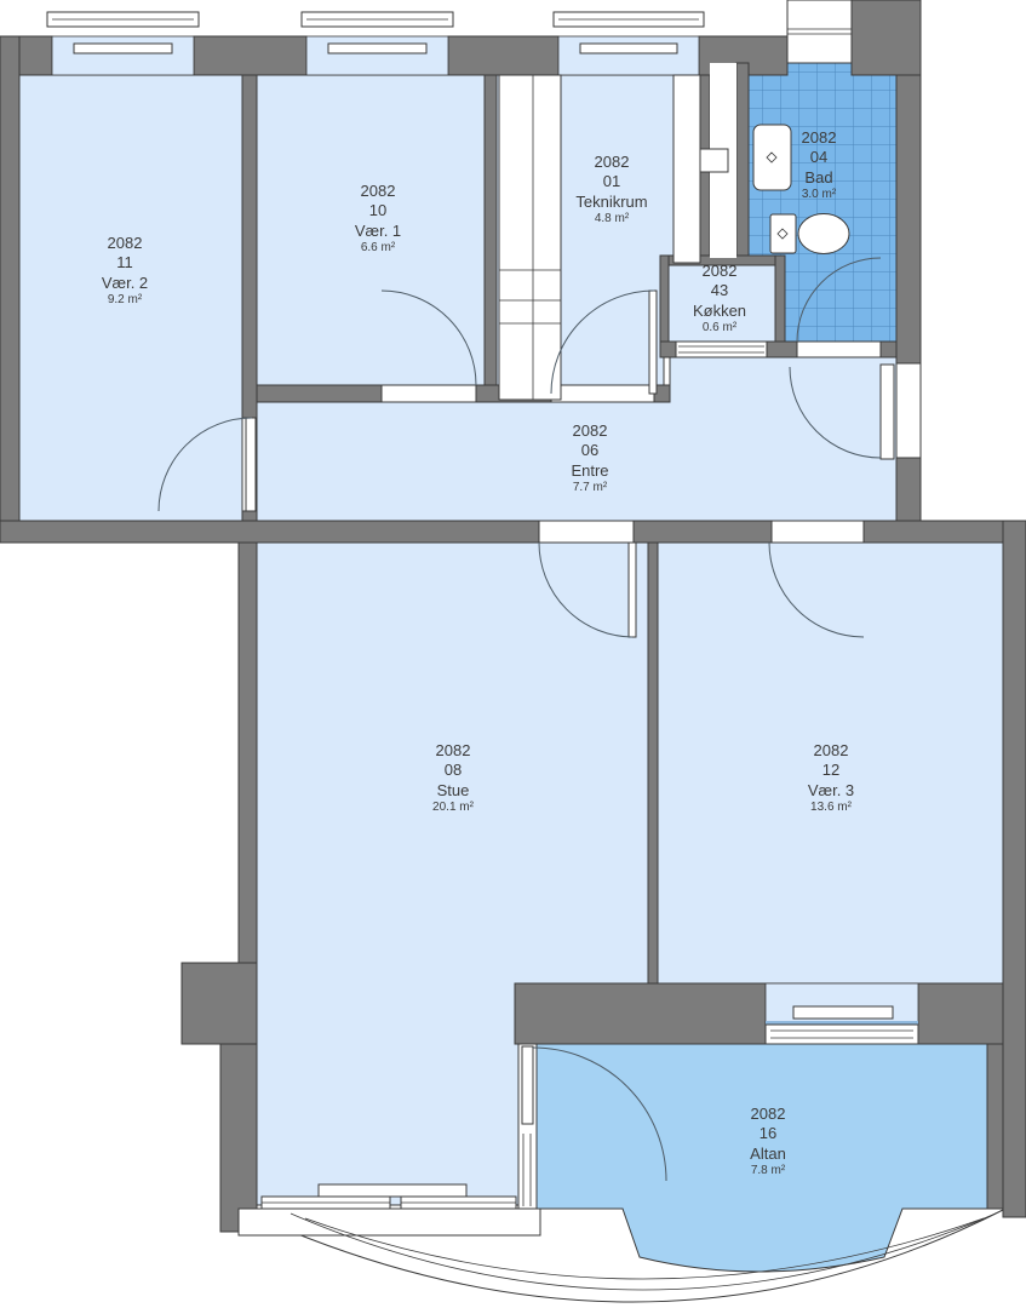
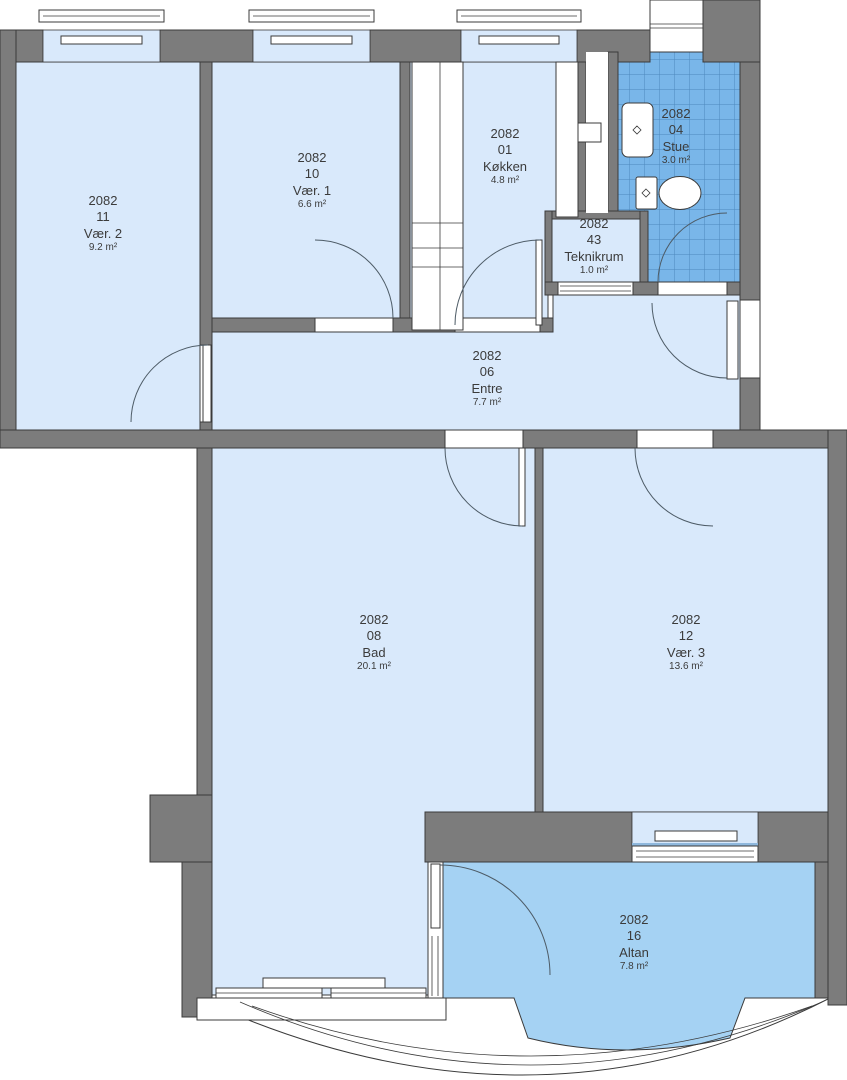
  2082
  11
  Vær. 2
  9.2 m²
  2082
  10
  Vær. 1
  6.6 m²
  2082
  01
- Teknikrum
+ Køkken
  4.8 m²
  2082
  04
- Bad
+ Stue
  3.0 m²
  2082
  43
- Køkken
+ Teknikrum
- 0.6 m²
+ 1.0 m²
  2082
  06
  Entre
  7.7 m²
  2082
  08
- Stue
+ Bad
  20.1 m²
  2082
  12
  Vær. 3
  13.6 m²
  2082
  16
  Altan
  7.8 m²
